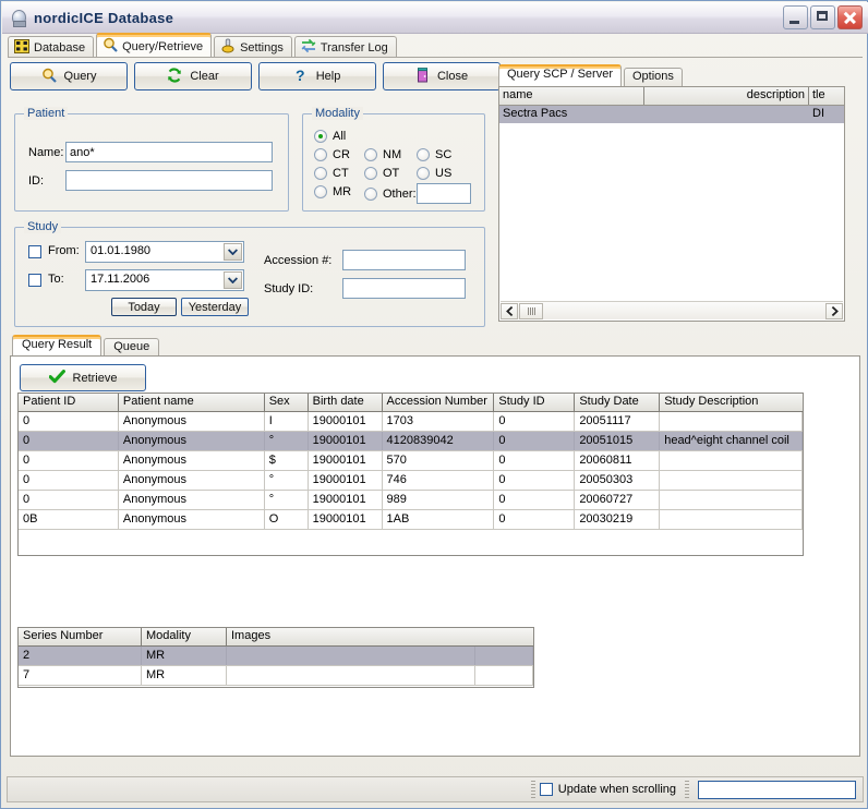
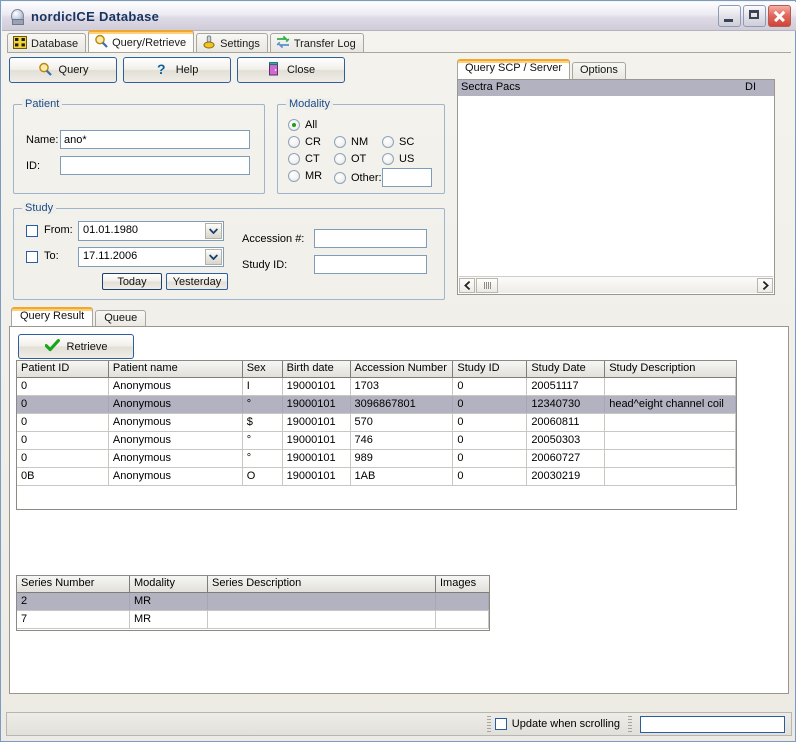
  nordicICE Database
  Database
  Query/Retrieve
  Settings
  Transfer Log
  Query
- Clear
  ?
  Help
  Close
  Patient
  Name:
  ano*
  ID:
  Modality
  All
  CR
  CT
  MR
  NM
  OT
  SC
  US
  Other:
  Study
  From:
  01.01.1980
  To:
  17.11.2006
  Today
  Yesterday
  Accession #:
  Study ID:
  Query SCP / Server
  Options
- name
- description
- tle
  Sectra Pacs
  DI
  Query Result
  Queue
  Retrieve
  Patient ID
  Patient name
  Sex
  Birth date
  Accession Number
  Study ID
  Study Date
  Study Description
  0
  Anonymous
  I
  19000101
  1703
  0
  20051117
  0
  Anonymous
  °
  19000101
- 4120839042
+ 3096867801
  0
- 20051015
+ 12340730
  head^eight channel coil
  0
  Anonymous
  $
  19000101
  570
  0
  20060811
  0
  Anonymous
  °
  19000101
  746
  0
  20050303
  0
  Anonymous
  °
  19000101
  989
  0
  20060727
  0B
  Anonymous
  O
  19000101
  1AB
  0
  20030219
  Series Number
  Modality
+ Series Description
  Images
  2
  MR
  7
  MR
  Update when scrolling
